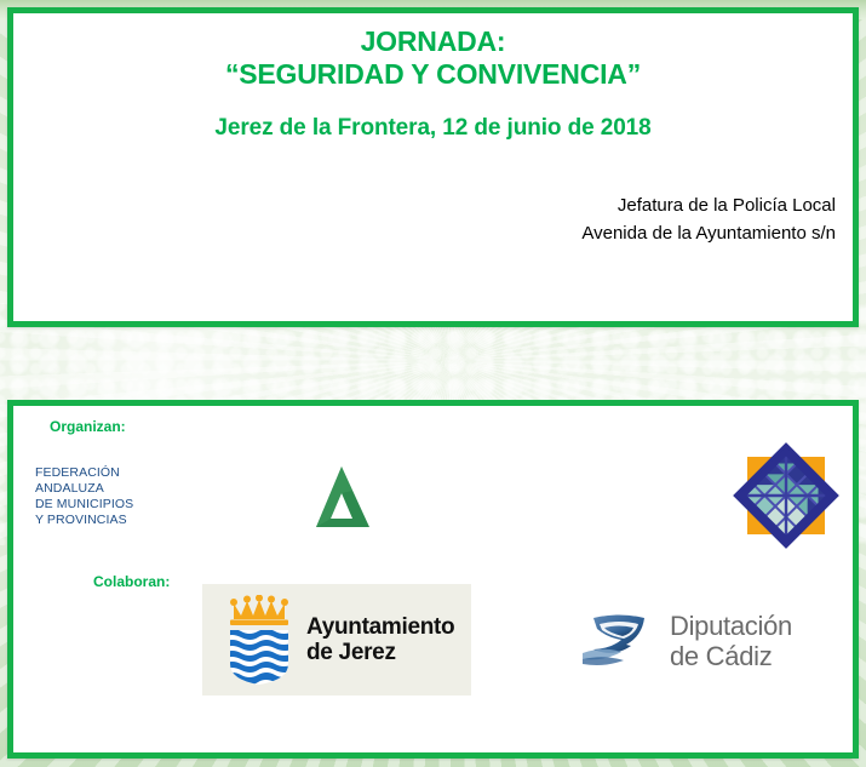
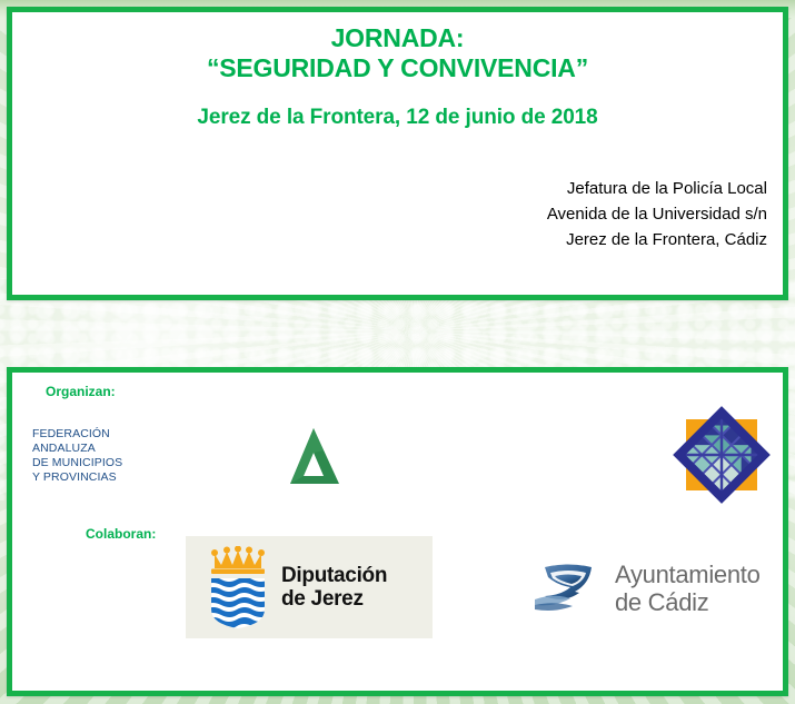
  JORNADA:
  “SEGURIDAD Y CONVIVENCIA”
  Jerez de la Frontera, 12 de junio de 2018
  Jefatura de la Policía Local
- Avenida de la Ayuntamiento s/n
+ Avenida de la Universidad s/n
+ Jerez de la Frontera, Cádiz
  Organizan:
  Colaboran:
  FEDERACIÓN
  ANDALUZA
  DE MUNICIPIOS
  Y PROVINCIAS
- Ayuntamiento
+ Diputación
  de Jerez
- Diputación
+ Ayuntamiento
  de Cádiz
